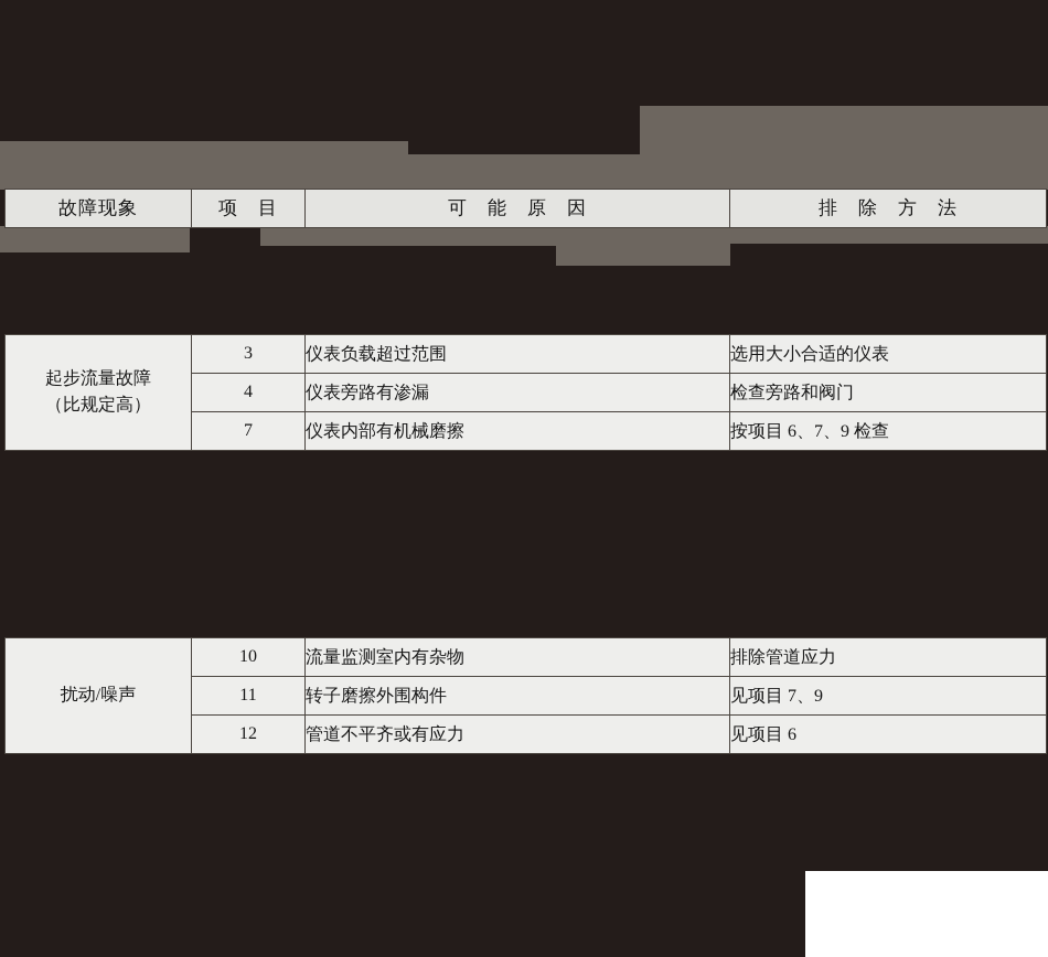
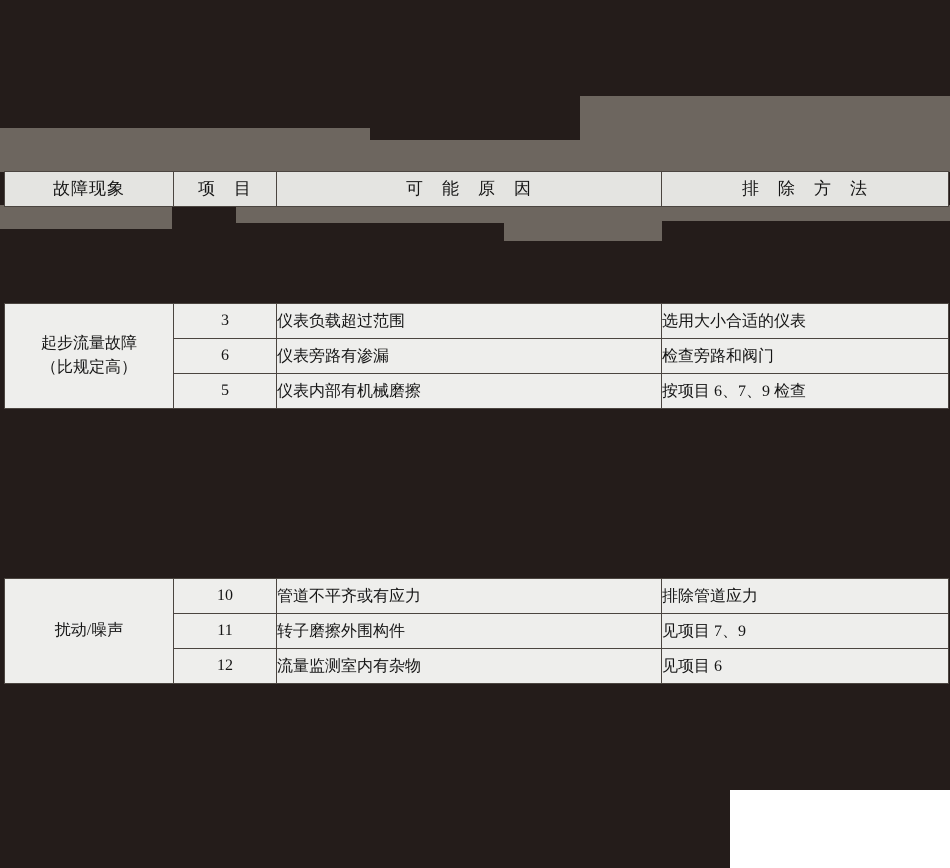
  故障现象	项 目	可 能 原 因	排 除 方 法
  起步流量故障 （比规定高）	3	仪表负载超过范围	选用大小合适的仪表
- 4	仪表旁路有渗漏	检查旁路和阀门
+ 6	仪表旁路有渗漏	检查旁路和阀门
- 7	仪表内部有机械磨擦	按项目 6、7、9 检查
+ 5	仪表内部有机械磨擦	按项目 6、7、9 检查
- 扰动/噪声	10	流量监测室内有杂物	排除管道应力
+ 扰动/噪声	10	管道不平齐或有应力	排除管道应力
  11	转子磨擦外围构件	见项目 7、9
- 12	管道不平齐或有应力	见项目 6
+ 12	流量监测室内有杂物	见项目 6
